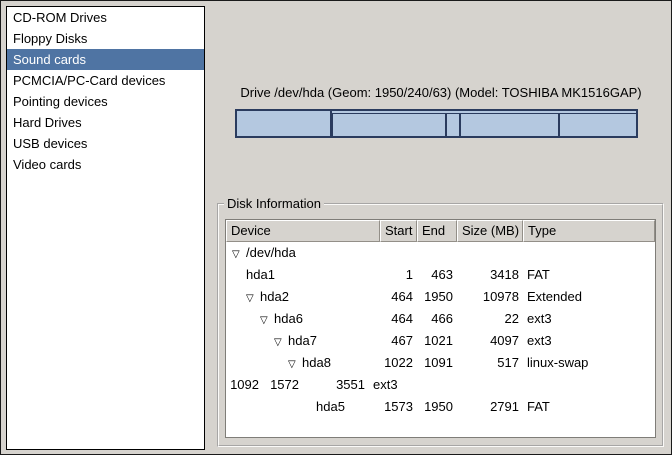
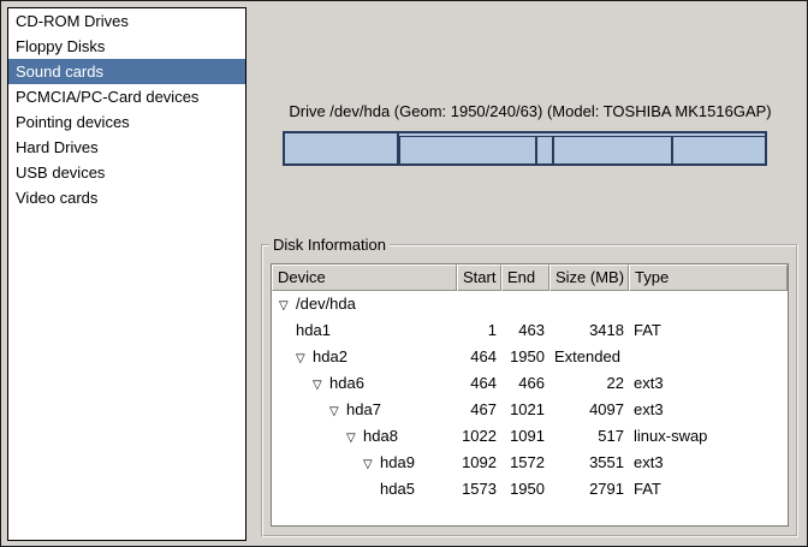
  CD-ROM Drives
  Floppy Disks
  Sound cards
  PCMCIA/PC-Card devices
  Pointing devices
  Hard Drives
  USB devices
  Video cards
  Drive /dev/hda (Geom: 1950/240/63) (Model: TOSHIBA MK1516GAP)
  Disk Information
  Device
  Start
  End
  Size (MB)
  Type
  ▽ /dev/hda
  hda1
  1
  463
  3418
  FAT
  ▽ hda2
  464
  1950
- 10978
  Extended
  ▽ hda6
  464
  466
  22
  ext3
  ▽ hda7
  467
  1021
  4097
  ext3
  ▽ hda8
  1022
  1091
  517
  linux-swap
+ ▽ hda9
  1092
  1572
  3551
  ext3
  hda5
  1573
  1950
  2791
  FAT
